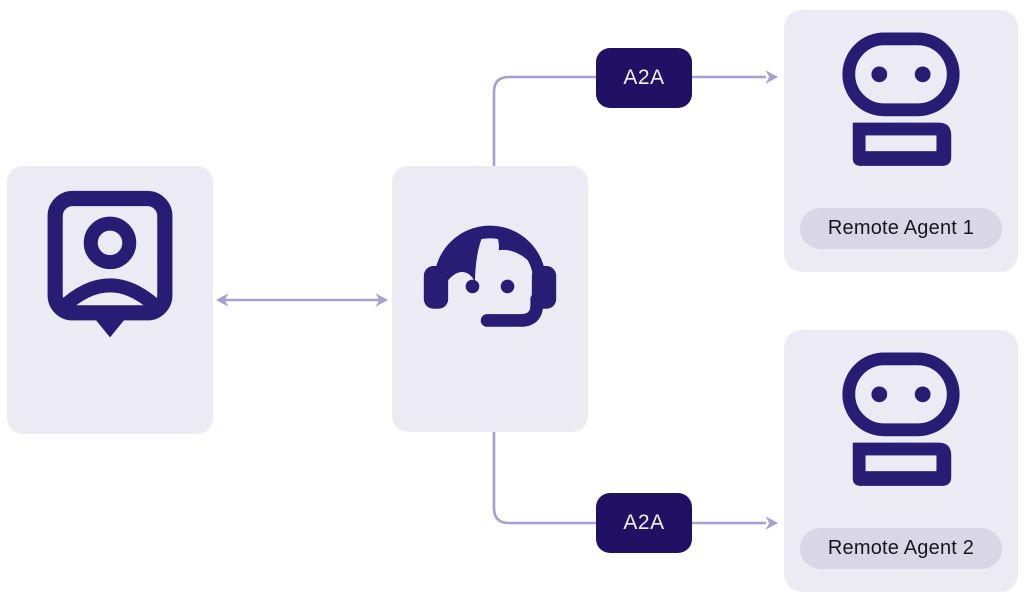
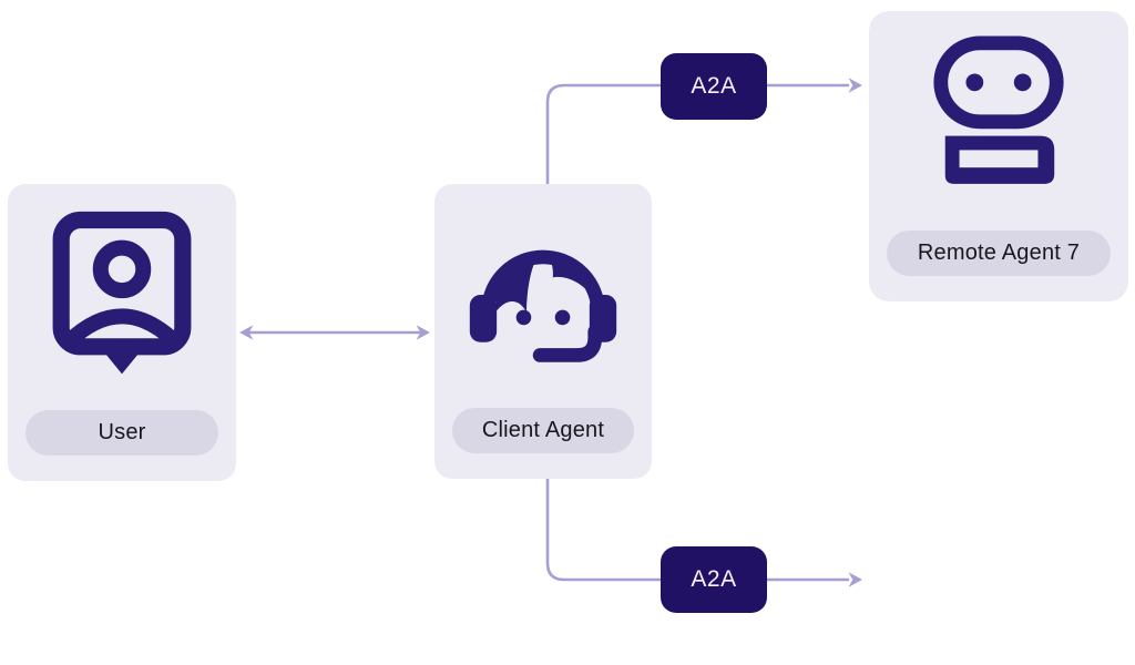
+ User
+ Client Agent
- Remote Agent 1
+ Remote Agent 7
- Remote Agent 2
  A2A
  A2A
